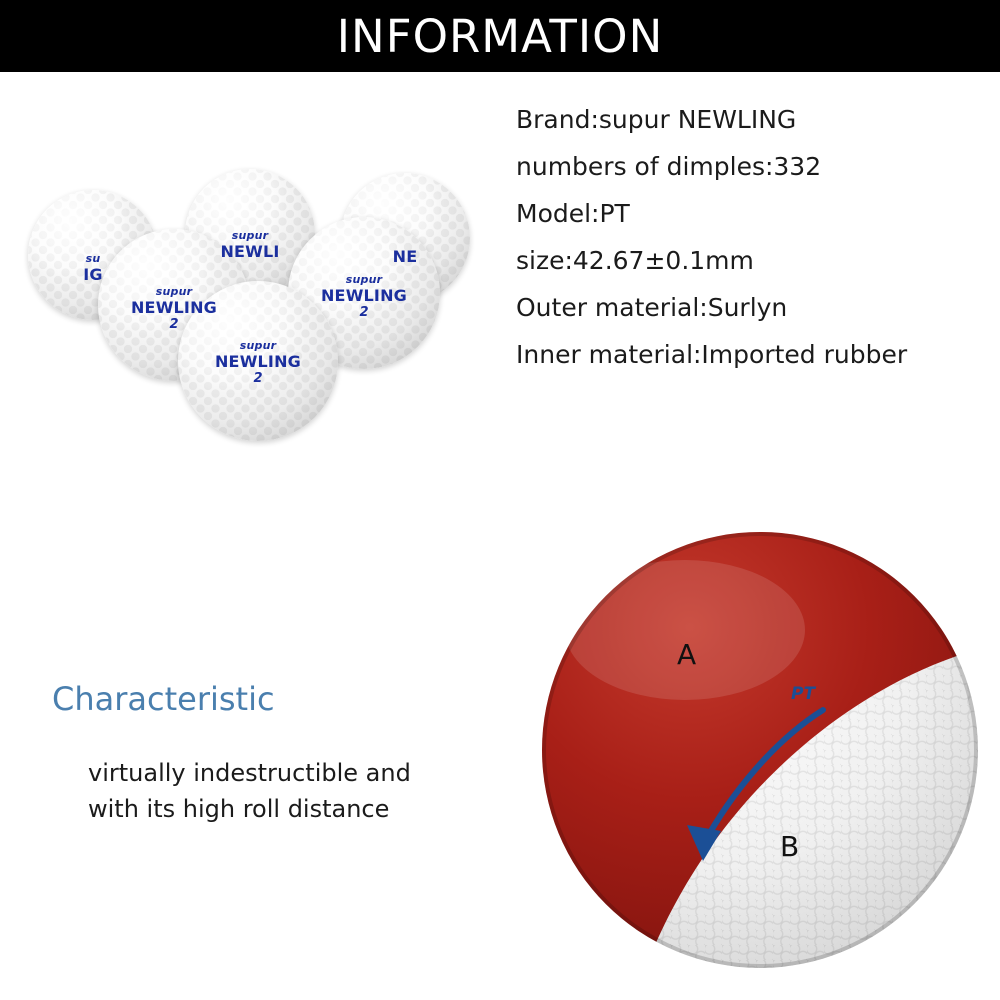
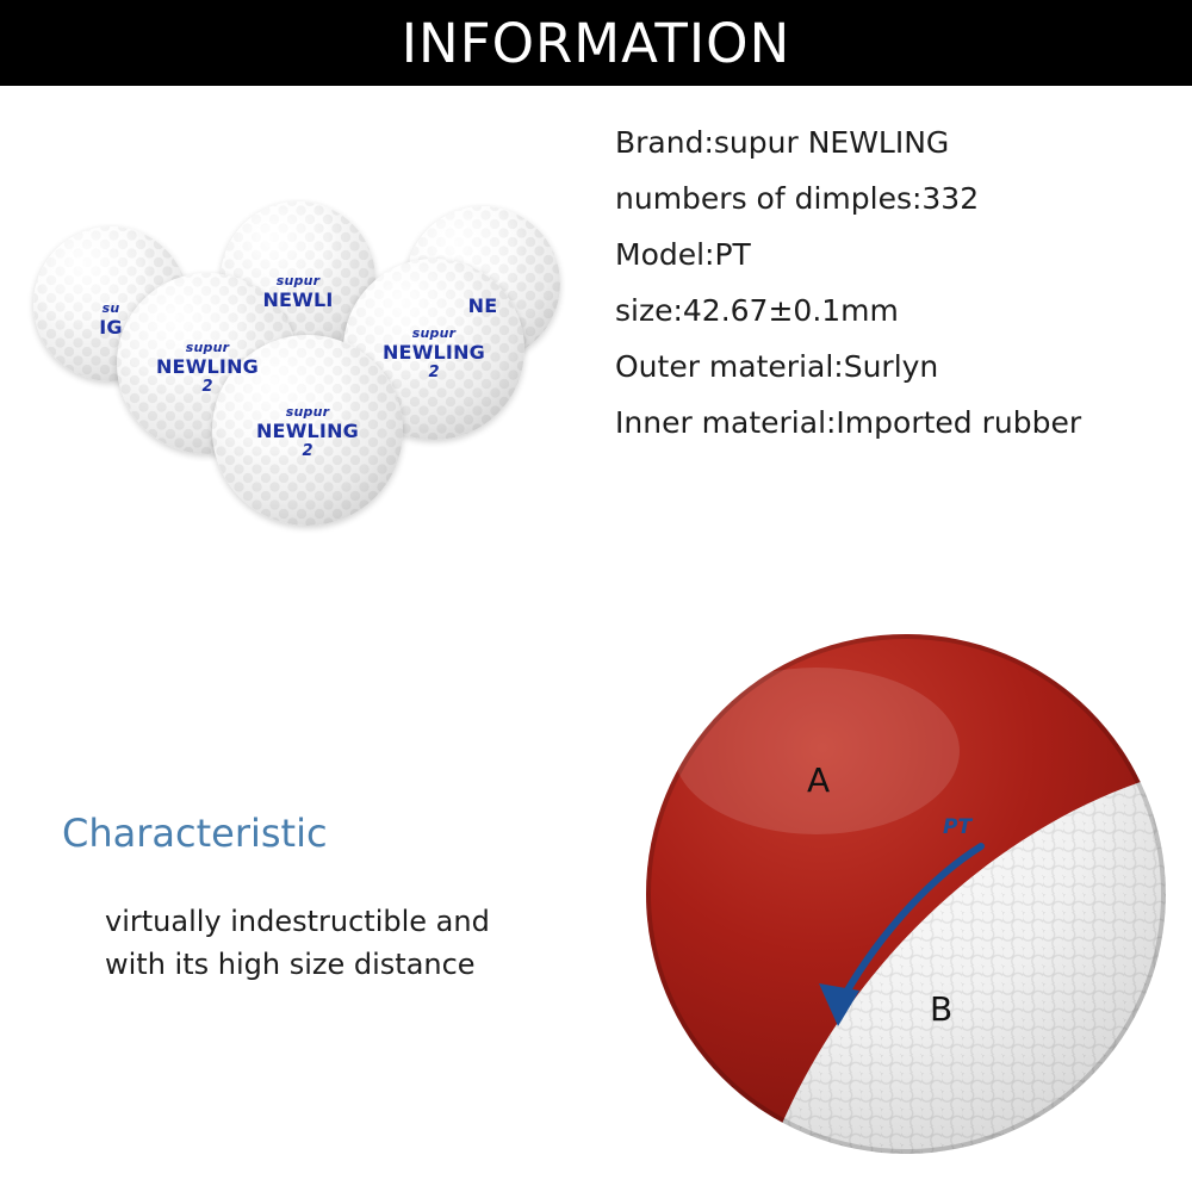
  INFORMATION
  Brand:supur NEWLING
  numbers of dimples:332
  Model:PT
  size:42.67±0.1mm
  Outer material:Surlyn
  Inner material:Imported rubber
  su
  IG
  supur
  NEWLI
  NE
  supur
  NEWLING
  2
  supur
  NEWLING
  2
  supur
  NEWLING
  2
  Characteristic
  virtually indestructible and
- with its high roll distance
+ with its high size distance
  A
  B
  PT
